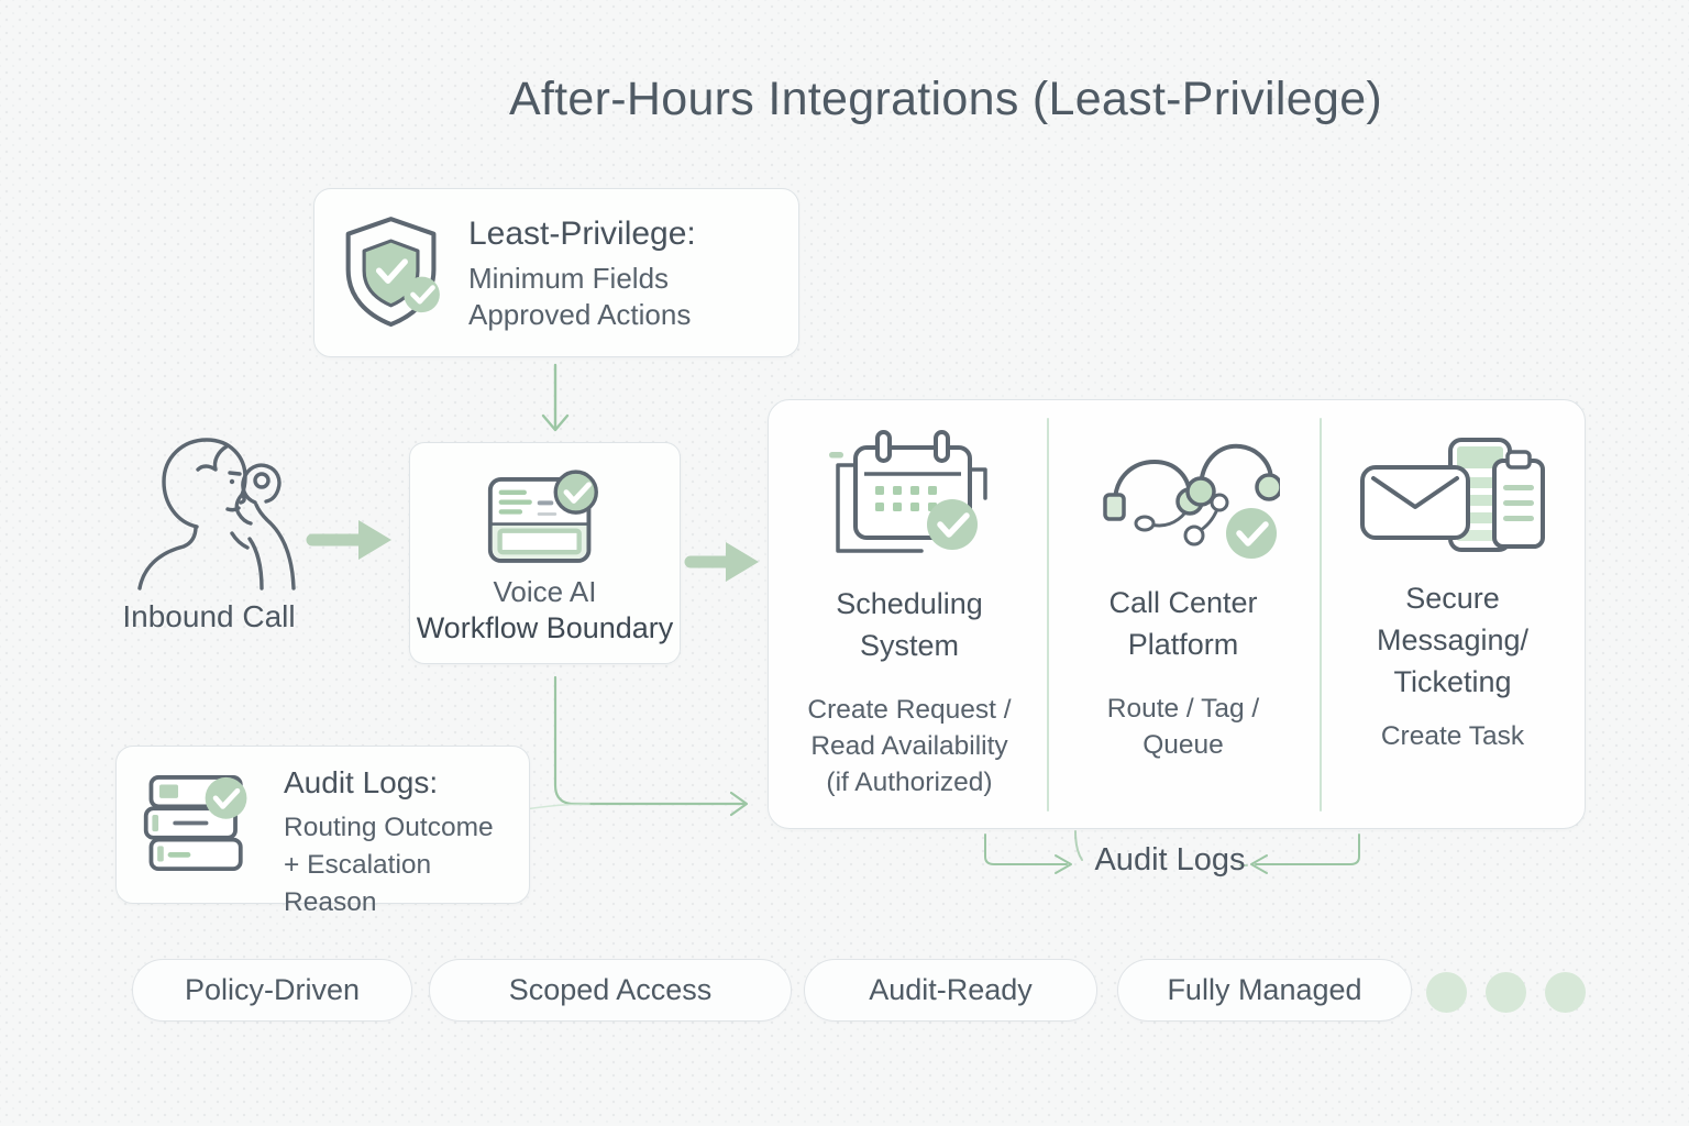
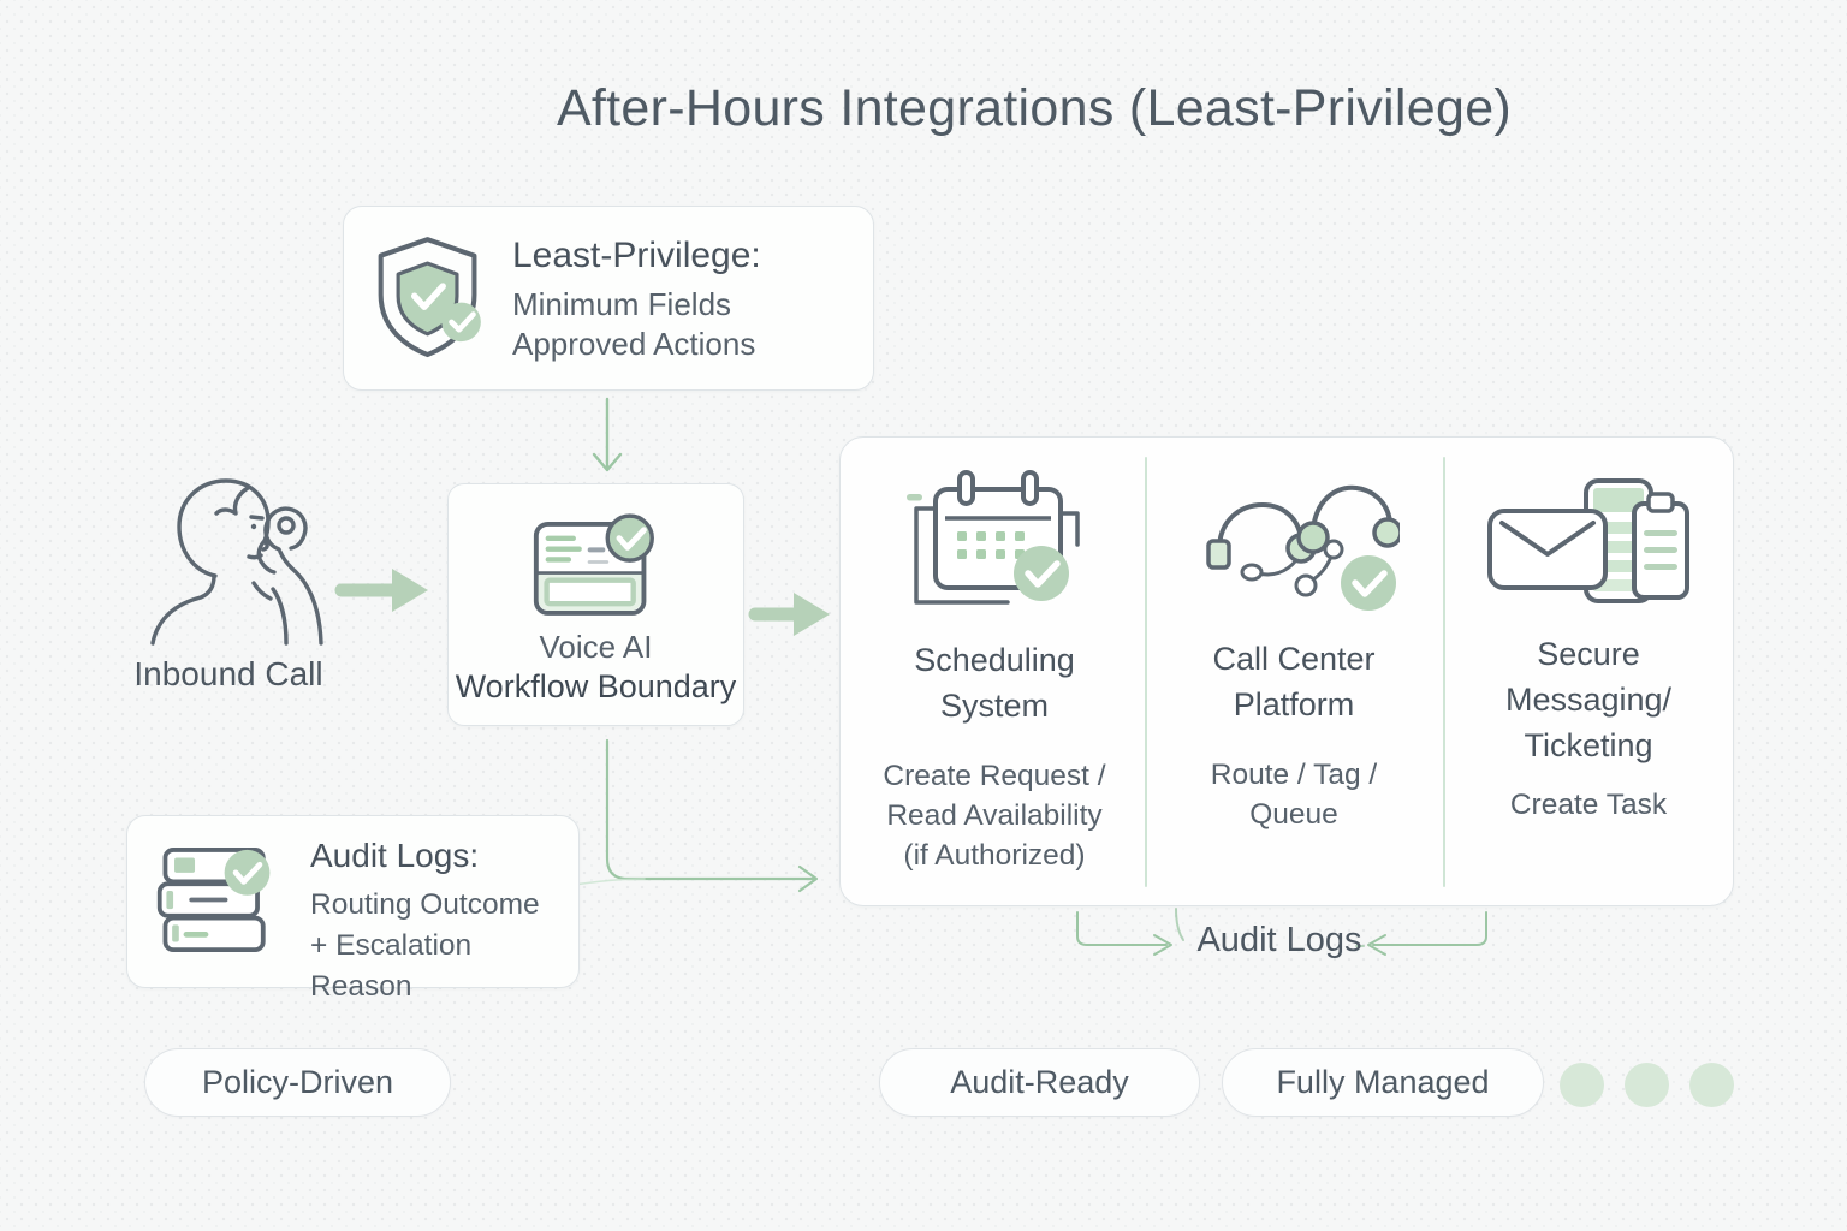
  After-Hours Integrations (Least-Privilege)
  Least-Privilege:
  Minimum Fields
  Approved Actions
  Inbound Call
  Voice AI
  Workflow Boundary
  Scheduling
  System
  Create Request /
  Read Availability
  (if Authorized)
  Call Center
  Platform
  Route / Tag /
  Queue
  Secure
  Messaging/
  Ticketing
  Create Task
  Audit Logs:
  Routing Outcome
  + Escalation Reason
  Audit Logs
  Policy-Driven
- Scoped Access
  Audit-Ready
  Fully Managed
